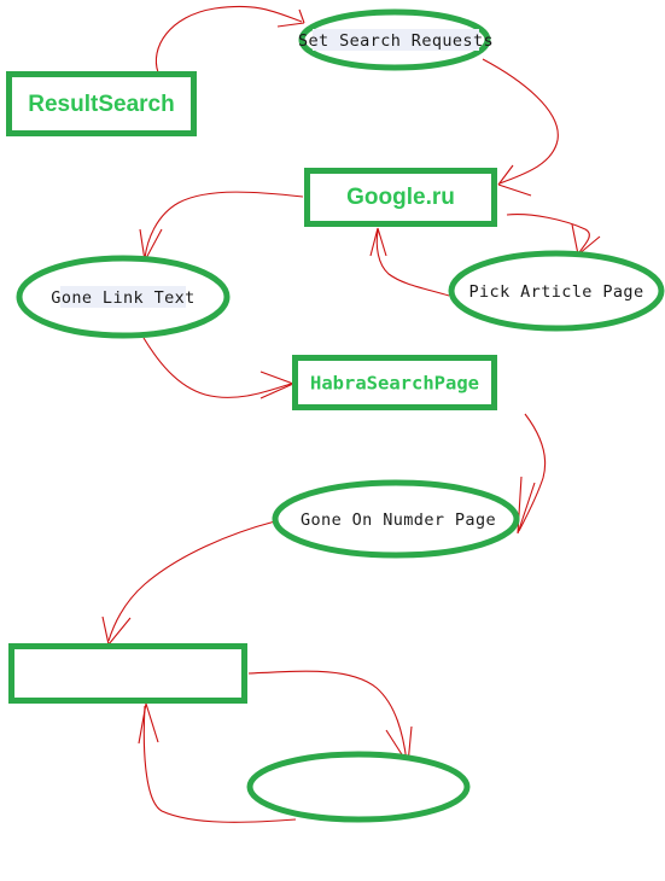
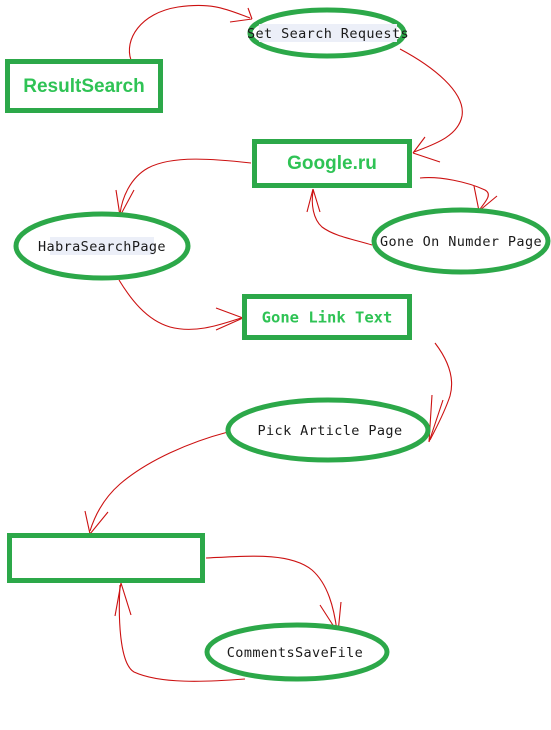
  ResultSearch
  Set Search Requests
  Google.ru
- Gone Link Text
+ HabraSearchPage
- Pick Article Page
+ Gone On Numder Page
- HabraSearchPage
+ Gone Link Text
- Gone On Numder Page
+ Pick Article Page
+ CommentsSaveFile
